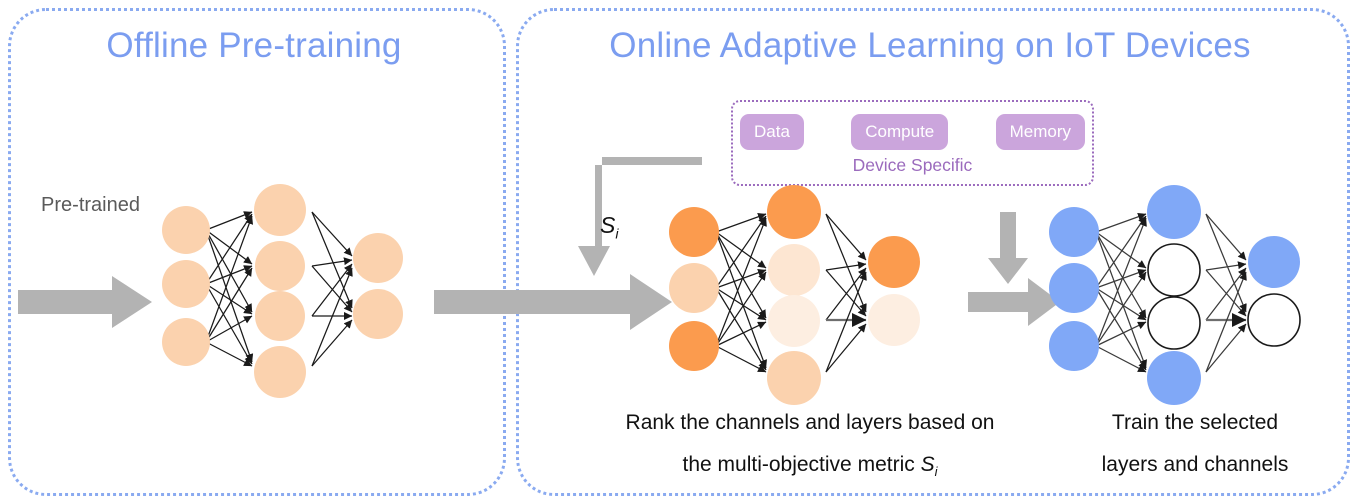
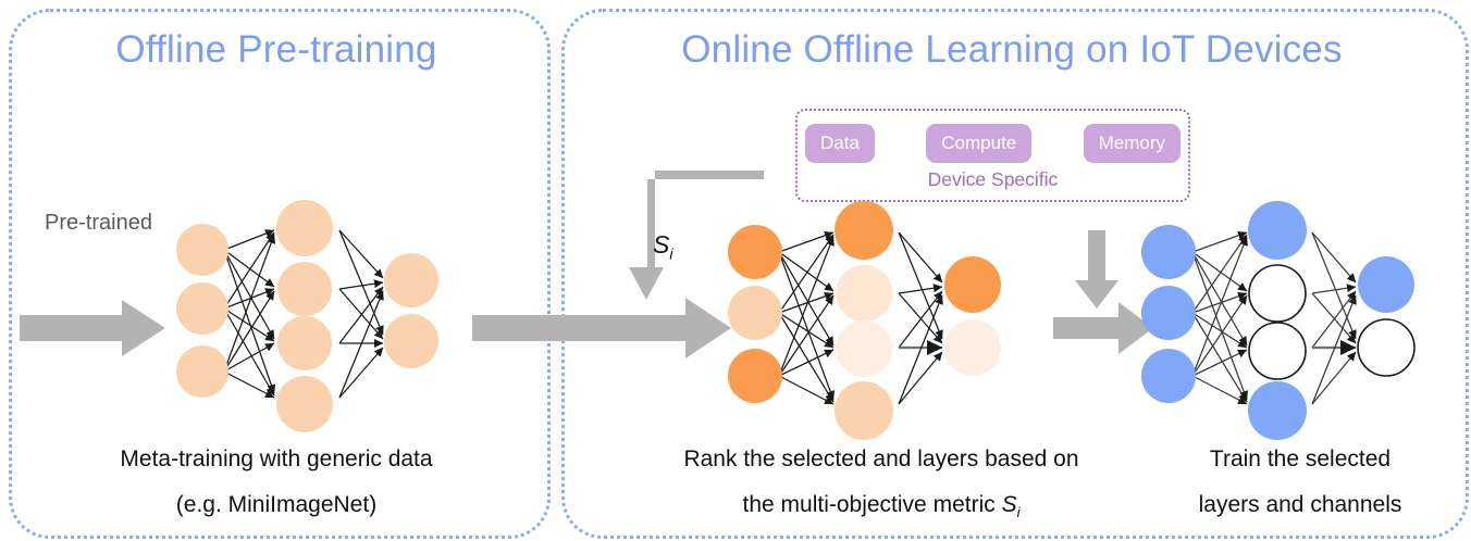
  Offline Pre-training
- Online Adaptive Learning on IoT Devices
+ Online Offline Learning on IoT Devices
  Data
  Compute
  Memory
  Device Specific
  Pre-trained
  Si
+ Meta-training with generic data
+ (e.g. MiniImageNet)
- Rank the channels and layers based on
+ Rank the selected and layers based on
  the multi-objective metric Si
  Train the selected
  layers and channels
